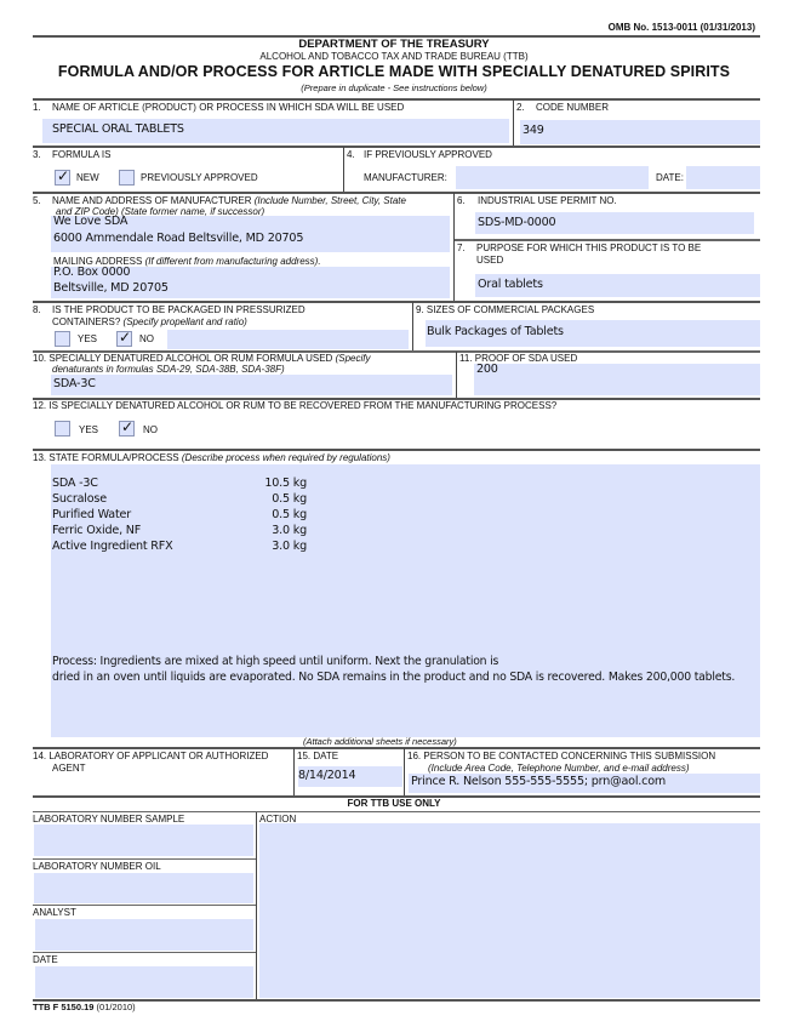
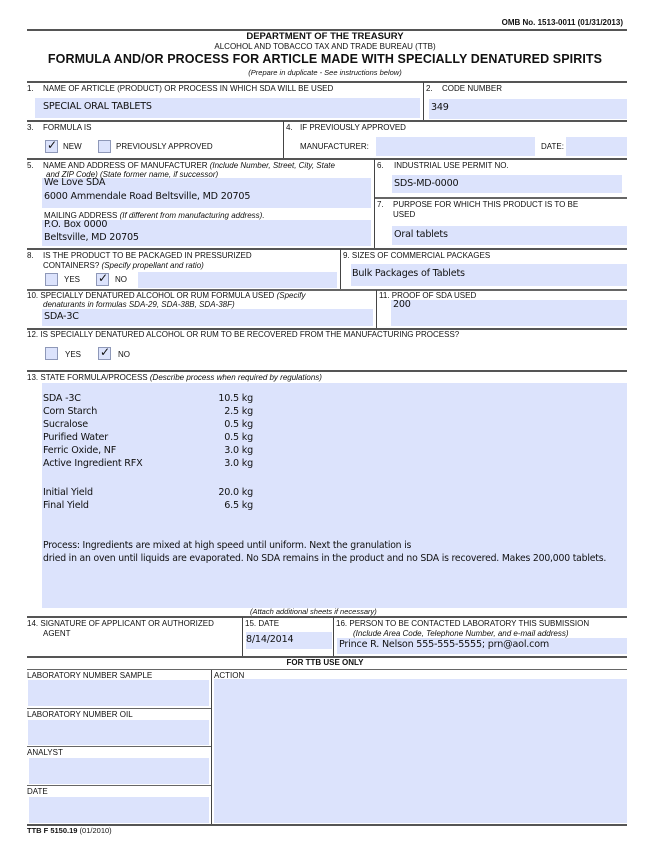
  OMB No. 1513-0011 (01/31/2013)
  DEPARTMENT OF THE TREASURY
  ALCOHOL AND TOBACCO TAX AND TRADE BUREAU (TTB)
  FORMULA AND/OR PROCESS FOR ARTICLE MADE WITH SPECIALLY DENATURED SPIRITS
  (Prepare in duplicate - See instructions below)
  1.
  NAME OF ARTICLE (PRODUCT) OR PROCESS IN WHICH SDA WILL BE USED
  SPECIAL ORAL TABLETS
  2.
  CODE NUMBER
  349
  3.
  FORMULA IS
  ✓
  NEW
  PREVIOUSLY APPROVED
  4.
  IF PREVIOUSLY APPROVED
  MANUFACTURER:
  DATE:
  5.
  NAME AND ADDRESS OF MANUFACTURER (Include Number, Street, City, State
  and ZIP Code) (State former name, if successor)
  We Love SDA
  6000 Ammendale Road Beltsville, MD 20705
  MAILING ADDRESS (If different from manufacturing address).
  P.O. Box 0000
  Beltsville, MD 20705
  6.
  INDUSTRIAL USE PERMIT NO.
  SDS-MD-0000
  7.
  PURPOSE FOR WHICH THIS PRODUCT IS TO BE
  USED
  Oral tablets
  8.
  IS THE PRODUCT TO BE PACKAGED IN PRESSURIZED
  CONTAINERS? (Specify propellant and ratio)
  YES
  ✓
  NO
  9. SIZES OF COMMERCIAL PACKAGES
  Bulk Packages of Tablets
  10. SPECIALLY DENATURED ALCOHOL OR RUM FORMULA USED (Specify
  denaturants in formulas SDA-29, SDA-38B, SDA-38F)
  SDA-3C
  11. PROOF OF SDA USED
  200
  12. IS SPECIALLY DENATURED ALCOHOL OR RUM TO BE RECOVERED FROM THE MANUFACTURING PROCESS?
  YES
  ✓
  NO
  13. STATE FORMULA/PROCESS (Describe process when required by regulations)
  SDA -3C
  10.5 kg
+ Corn Starch
+ 2.5 kg
  Sucralose
  0.5 kg
  Purified Water
  0.5 kg
  Ferric Oxide, NF
  3.0 kg
  Active Ingredient RFX
  3.0 kg
+ Initial Yield
+ 20.0 kg
+ Final Yield
+ 6.5 kg
  Process: Ingredients are mixed at high speed until uniform. Next the granulation is
  dried in an oven until liquids are evaporated. No SDA remains in the product and no SDA is recovered. Makes 200,000 tablets.
  (Attach additional sheets if necessary)
- 14. LABORATORY OF APPLICANT OR AUTHORIZED
+ 14. SIGNATURE OF APPLICANT OR AUTHORIZED
  AGENT
  15. DATE
  8/14/2014
- 16. PERSON TO BE CONTACTED CONCERNING THIS SUBMISSION
+ 16. PERSON TO BE CONTACTED LABORATORY THIS SUBMISSION
  (Include Area Code, Telephone Number, and e-mail address)
  Prince R. Nelson 555-555-5555; prn@aol.com
  FOR TTB USE ONLY
  LABORATORY NUMBER SAMPLE
  LABORATORY NUMBER OIL
  ANALYST
  DATE
  ACTION
  TTB F 5150.19 (01/2010)
